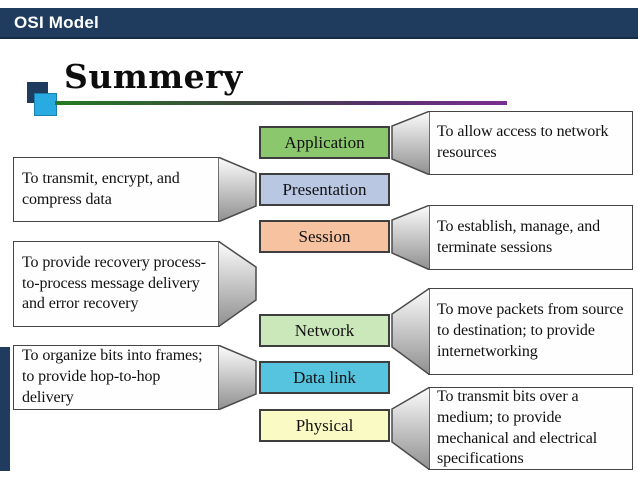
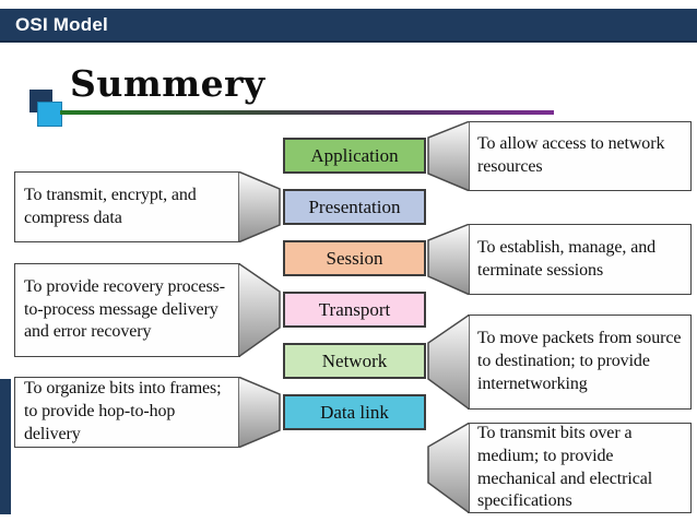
  OSI Model
  Summery
  Application
  Presentation
  Session
+ Transport
  Network
  Data link
- Physical
  To allow access to network resources
  To establish, manage, and terminate sessions
  To move packets from source to destination; to provide internetworking
  To transmit bits over a medium; to provide mechanical and electrical specifications
  To transmit, encrypt, and compress data
  To provide recovery process-to-process message delivery and error recovery
  To organize bits into frames; to provide hop-to-hop delivery
